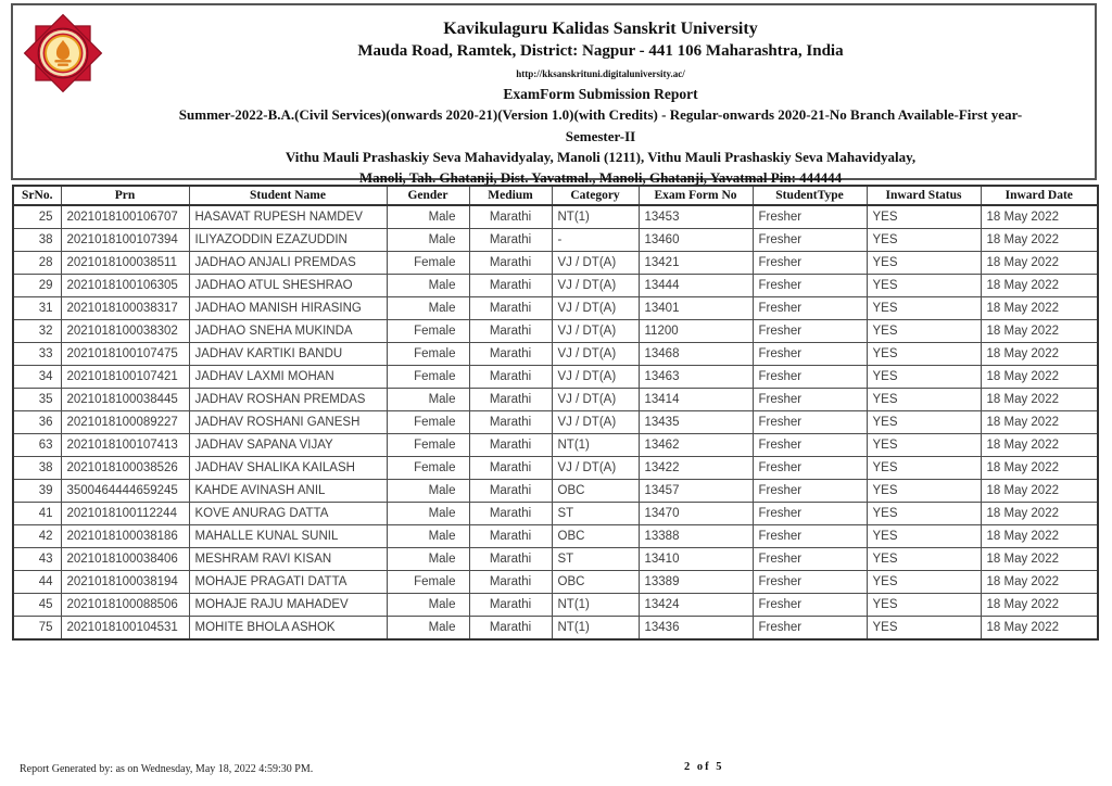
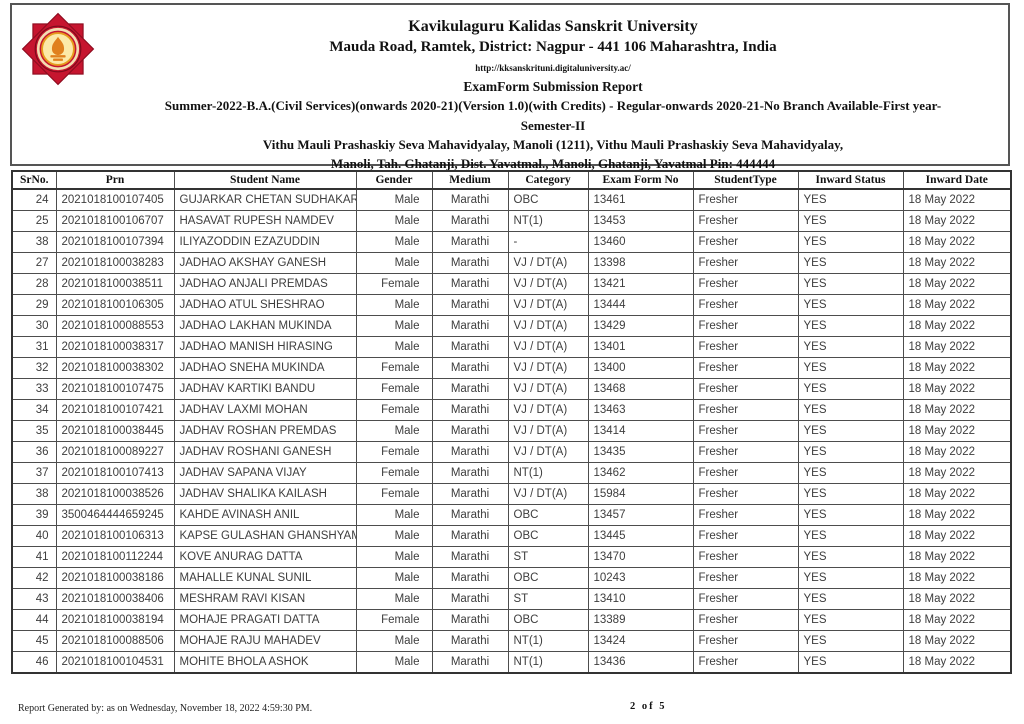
  Kavikulaguru Kalidas Sanskrit University
  Mauda Road, Ramtek, District: Nagpur - 441 106 Maharashtra, India
  http://kksanskrituni.digitaluniversity.ac/
  ExamForm Submission Report
  Summer-2022-B.A.(Civil Services)(onwards 2020-21)(Version 1.0)(with Credits) - Regular-onwards 2020-21-No Branch Available-First year-
  Semester-II
  Vithu Mauli Prashaskiy Seva Mahavidyalay, Manoli (1211), Vithu Mauli Prashaskiy Seva Mahavidyalay,
  Manoli, Tah. Ghatanji, Dist. Yavatmal., Manoli, Ghatanji, Yavatmal Pin: 444444
  SrNo.	Prn	Student Name	Gender	Medium	Category	Exam Form No	StudentType	Inward Status	Inward Date
+ 24	2021018100107405	GUJARKAR CHETAN SUDHAKAR	Male	Marathi	OBC	13461	Fresher	YES	18 May 2022
  25	2021018100106707	HASAVAT RUPESH NAMDEV	Male	Marathi	NT(1)	13453	Fresher	YES	18 May 2022
  38	2021018100107394	ILIYAZODDIN EZAZUDDIN	Male	Marathi	-	13460	Fresher	YES	18 May 2022
+ 27	2021018100038283	JADHAO AKSHAY GANESH	Male	Marathi	VJ / DT(A)	13398	Fresher	YES	18 May 2022
  28	2021018100038511	JADHAO ANJALI PREMDAS	Female	Marathi	VJ / DT(A)	13421	Fresher	YES	18 May 2022
  29	2021018100106305	JADHAO ATUL SHESHRAO	Male	Marathi	VJ / DT(A)	13444	Fresher	YES	18 May 2022
+ 30	2021018100088553	JADHAO LAKHAN MUKINDA	Male	Marathi	VJ / DT(A)	13429	Fresher	YES	18 May 2022
  31	2021018100038317	JADHAO MANISH HIRASING	Male	Marathi	VJ / DT(A)	13401	Fresher	YES	18 May 2022
- 32	2021018100038302	JADHAO SNEHA MUKINDA	Female	Marathi	VJ / DT(A)	11200	Fresher	YES	18 May 2022
+ 32	2021018100038302	JADHAO SNEHA MUKINDA	Female	Marathi	VJ / DT(A)	13400	Fresher	YES	18 May 2022
  33	2021018100107475	JADHAV KARTIKI BANDU	Female	Marathi	VJ / DT(A)	13468	Fresher	YES	18 May 2022
  34	2021018100107421	JADHAV LAXMI MOHAN	Female	Marathi	VJ / DT(A)	13463	Fresher	YES	18 May 2022
  35	2021018100038445	JADHAV ROSHAN PREMDAS	Male	Marathi	VJ / DT(A)	13414	Fresher	YES	18 May 2022
  36	2021018100089227	JADHAV ROSHANI GANESH	Female	Marathi	VJ / DT(A)	13435	Fresher	YES	18 May 2022
- 63	2021018100107413	JADHAV SAPANA VIJAY	Female	Marathi	NT(1)	13462	Fresher	YES	18 May 2022
+ 37	2021018100107413	JADHAV SAPANA VIJAY	Female	Marathi	NT(1)	13462	Fresher	YES	18 May 2022
- 38	2021018100038526	JADHAV SHALIKA KAILASH	Female	Marathi	VJ / DT(A)	13422	Fresher	YES	18 May 2022
+ 38	2021018100038526	JADHAV SHALIKA KAILASH	Female	Marathi	VJ / DT(A)	15984	Fresher	YES	18 May 2022
  39	3500464444659245	KAHDE AVINASH ANIL	Male	Marathi	OBC	13457	Fresher	YES	18 May 2022
+ 40	2021018100106313	KAPSE GULASHAN GHANSHYAM	Male	Marathi	OBC	13445	Fresher	YES	18 May 2022
  41	2021018100112244	KOVE ANURAG DATTA	Male	Marathi	ST	13470	Fresher	YES	18 May 2022
- 42	2021018100038186	MAHALLE KUNAL SUNIL	Male	Marathi	OBC	13388	Fresher	YES	18 May 2022
+ 42	2021018100038186	MAHALLE KUNAL SUNIL	Male	Marathi	OBC	10243	Fresher	YES	18 May 2022
  43	2021018100038406	MESHRAM RAVI KISAN	Male	Marathi	ST	13410	Fresher	YES	18 May 2022
  44	2021018100038194	MOHAJE PRAGATI DATTA	Female	Marathi	OBC	13389	Fresher	YES	18 May 2022
  45	2021018100088506	MOHAJE RAJU MAHADEV	Male	Marathi	NT(1)	13424	Fresher	YES	18 May 2022
- 75	2021018100104531	MOHITE BHOLA ASHOK	Male	Marathi	NT(1)	13436	Fresher	YES	18 May 2022
+ 46	2021018100104531	MOHITE BHOLA ASHOK	Male	Marathi	NT(1)	13436	Fresher	YES	18 May 2022
- Report Generated by: as on Wednesday, May 18, 2022 4:59:30 PM.
+ Report Generated by: as on Wednesday, November 18, 2022 4:59:30 PM.
  2 of 5
